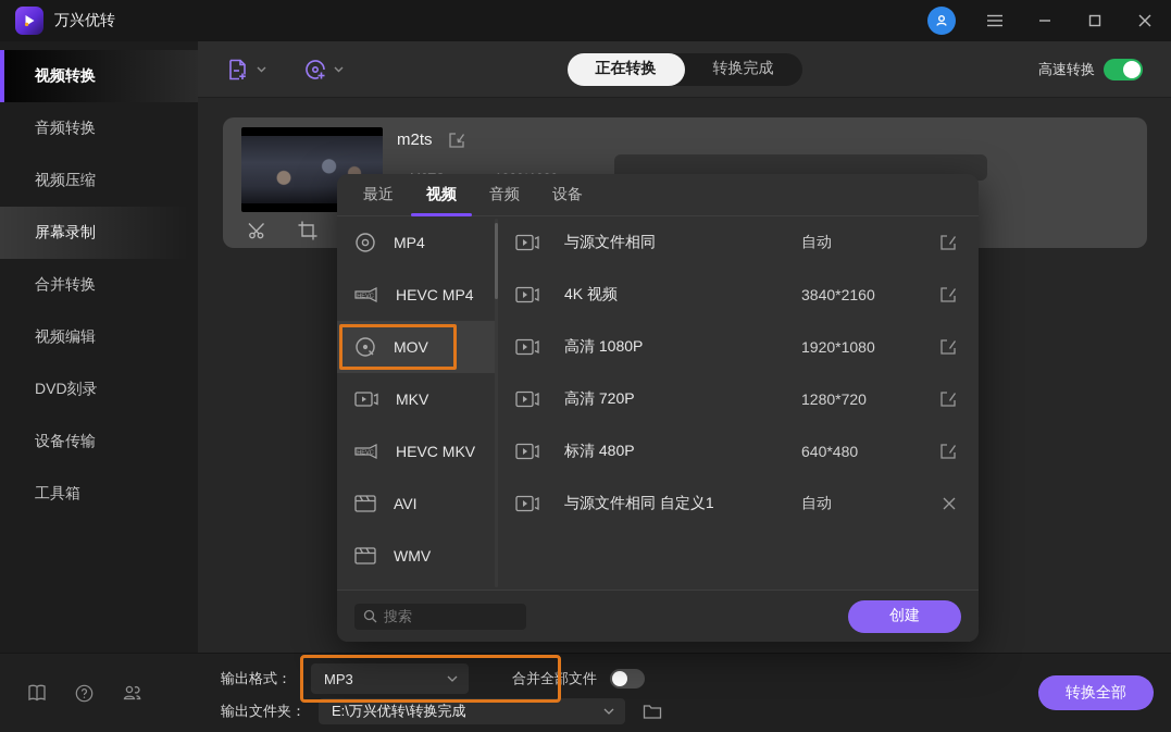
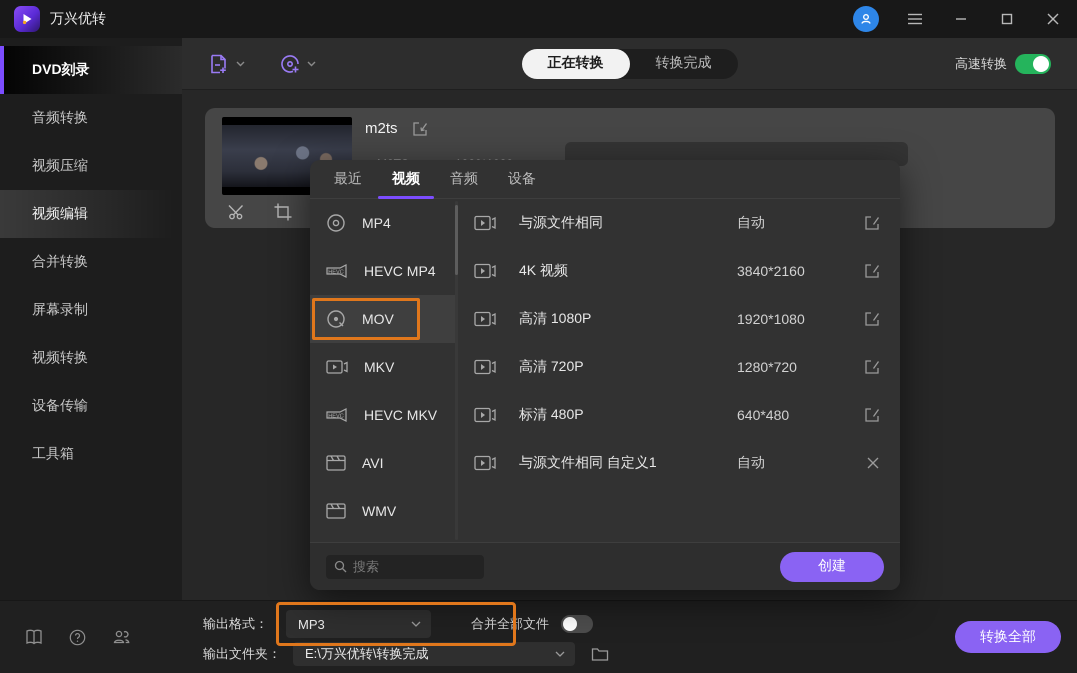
  万兴优转
- 视频转换
+ DVD刻录
  音频转换
  视频压缩
- 屏幕录制
+ 视频编辑
  合并转换
- 视频编辑
+ 屏幕录制
- DVD刻录
+ 视频转换
  设备传输
  工具箱
  正在转换
  转换完成
  高速转换
  m2ts
  最近
  视频
  音频
  设备
  MP4
  HEVC MP4
  MOV
  MKV
  HEVC MKV
  AVI
  WMV
  与源文件相同
  自动
  4K 视频
  3840*2160
  高清 1080P
  1920*1080
  高清 720P
  1280*720
  标清 480P
  640*480
  与源文件相同 自定义1
  自动
  搜索
  创建
  输出格式：
  MP3
  合并全部文件
  输出文件夹：
  E:\万兴优转\转换完成
  转换全部
